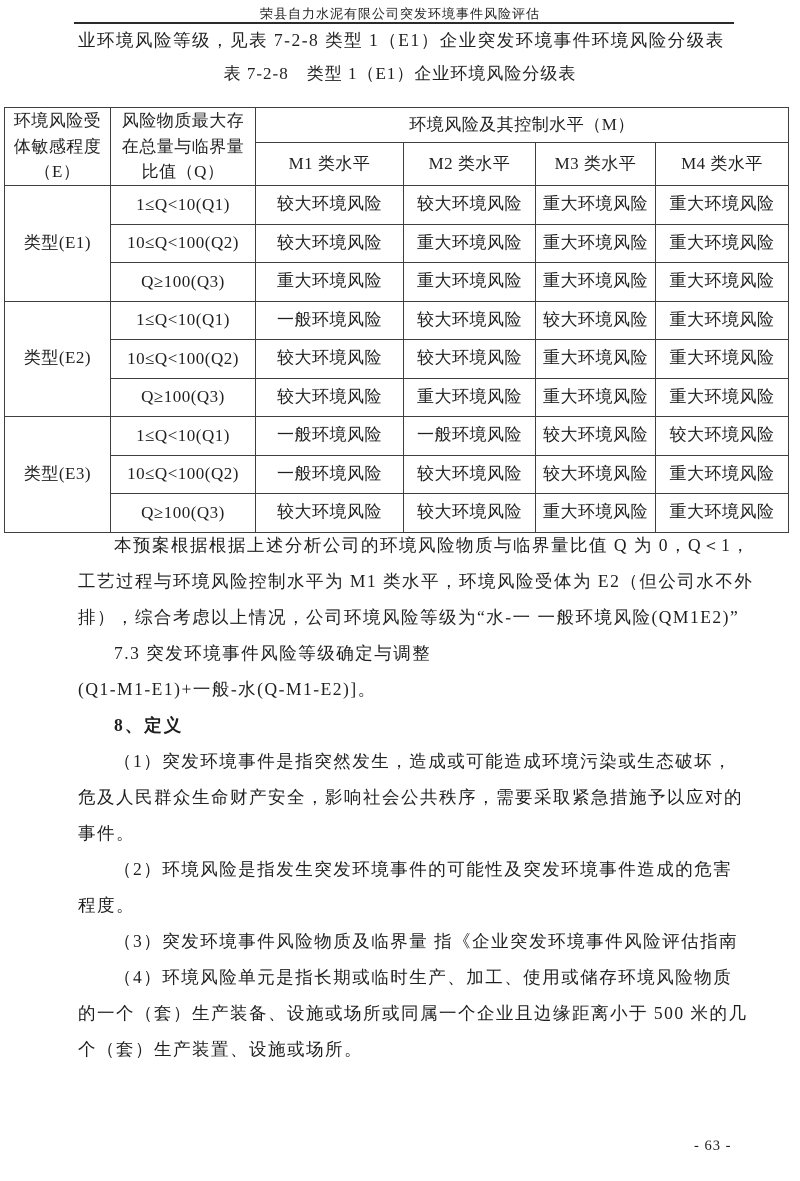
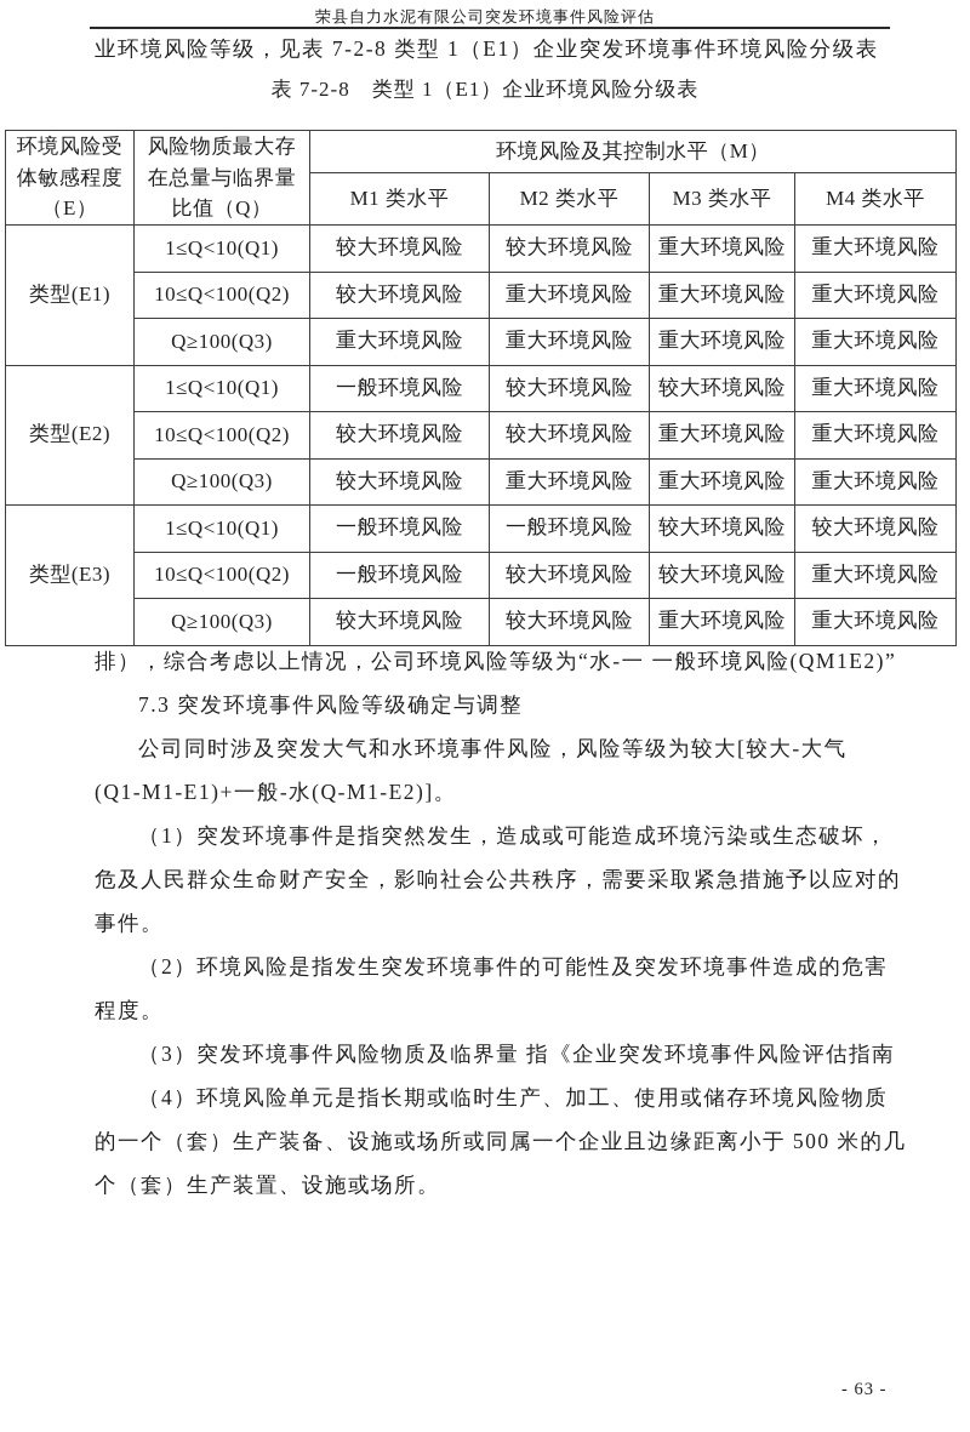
  荣县自力水泥有限公司突发环境事件风险评估
  业环境风险等级，见表 7-2-8 类型 1（E1）企业突发环境事件环境风险分级表
  表 7-2-8 类型 1（E1）企业环境风险分级表
  环境风险受 体敏感程度 （E）	风险物质最大存 在总量与临界量 比值（Q）	环境风险及其控制水平（M）
  M1 类水平	M2 类水平	M3 类水平	M4 类水平
  类型(E1)	1≤Q<10(Q1)	较大环境风险	较大环境风险	重大环境风险	重大环境风险
  10≤Q<100(Q2)	较大环境风险	重大环境风险	重大环境风险	重大环境风险
  Q≥100(Q3)	重大环境风险	重大环境风险	重大环境风险	重大环境风险
  类型(E2)	1≤Q<10(Q1)	一般环境风险	较大环境风险	较大环境风险	重大环境风险
  10≤Q<100(Q2)	较大环境风险	较大环境风险	重大环境风险	重大环境风险
  Q≥100(Q3)	较大环境风险	重大环境风险	重大环境风险	重大环境风险
  类型(E3)	1≤Q<10(Q1)	一般环境风险	一般环境风险	较大环境风险	较大环境风险
  10≤Q<100(Q2)	一般环境风险	较大环境风险	较大环境风险	重大环境风险
  Q≥100(Q3)	较大环境风险	较大环境风险	重大环境风险	重大环境风险
- 本预案根据根据上述分析公司的环境风险物质与临界量比值 Q 为 0，Q＜1，
- 工艺过程与环境风险控制水平为 M1 类水平，环境风险受体为 E2（但公司水不外
  排），综合考虑以上情况，公司环境风险等级为“水-一 一般环境风险(QM1E2)”
  7.3 突发环境事件风险等级确定与调整
+ 公司同时涉及突发大气和水环境事件风险，风险等级为较大[较大-大气
  (Q1-M1-E1)+一般-水(Q-M1-E2)]。
- 8、定义
  （1）突发环境事件是指突然发生，造成或可能造成环境污染或生态破坏，
  危及人民群众生命财产安全，影响社会公共秩序，需要采取紧急措施予以应对的
  事件。
  （2）环境风险是指发生突发环境事件的可能性及突发环境事件造成的危害
  程度。
  （3）突发环境事件风险物质及临界量 指《企业突发环境事件风险评估指南
  （4）环境风险单元是指长期或临时生产、加工、使用或储存环境风险物质
  的一个（套）生产装备、设施或场所或同属一个企业且边缘距离小于 500 米的几
  个（套）生产装置、设施或场所。
  - 63 -
